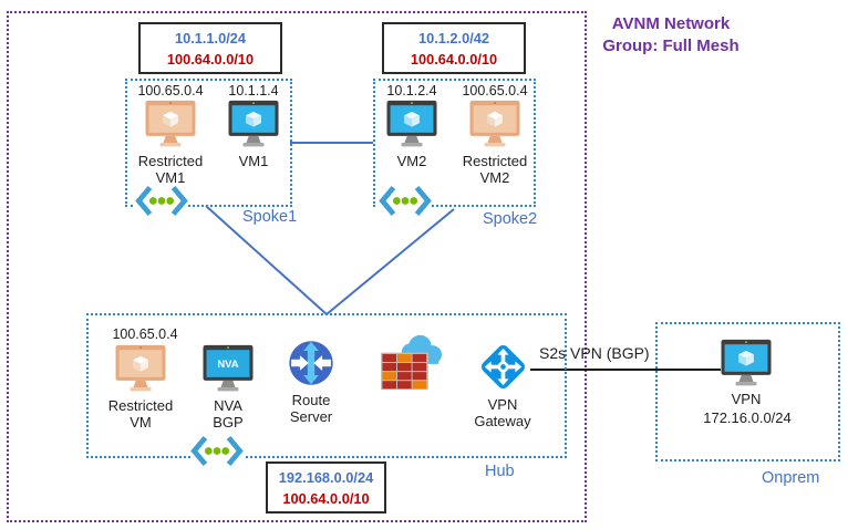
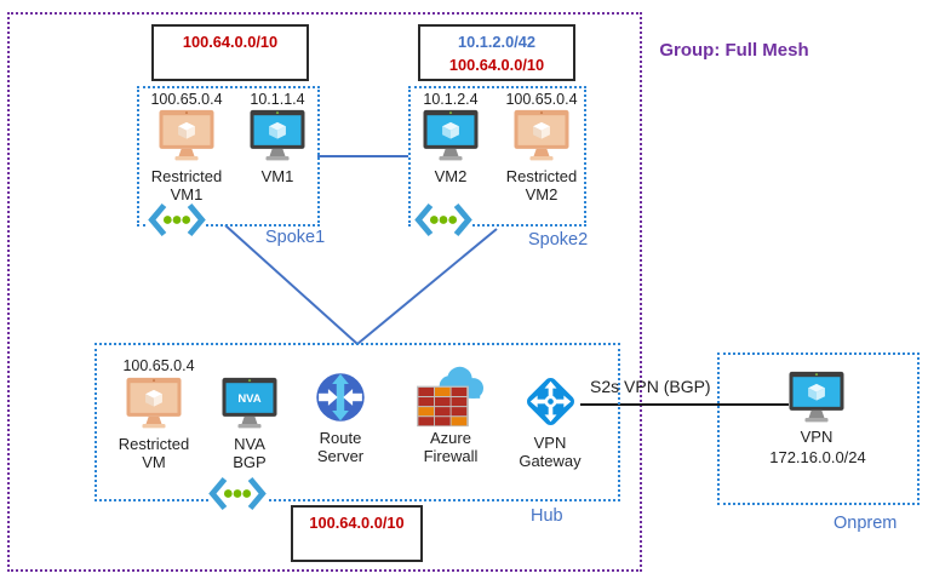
- AVNM Network
  Group: Full Mesh
- 10.1.1.0/24
  100.64.0.0/10
  10.1.2.0/42
  100.64.0.0/10
  100.65.0.4
  10.1.1.4
  Restricted VM1
  VM1
  Spoke1
  10.1.2.4
  100.65.0.4
  VM2
  Restricted VM2
  Spoke2
  100.65.0.4
  Restricted VM
  NVA BGP
  Route Server
+ Azure Firewall
  VPN Gateway
  Hub
- 192.168.0.0/24
  100.64.0.0/10
  S2s VPN (BGP)
  VPN
  172.16.0.0/24
  Onprem
